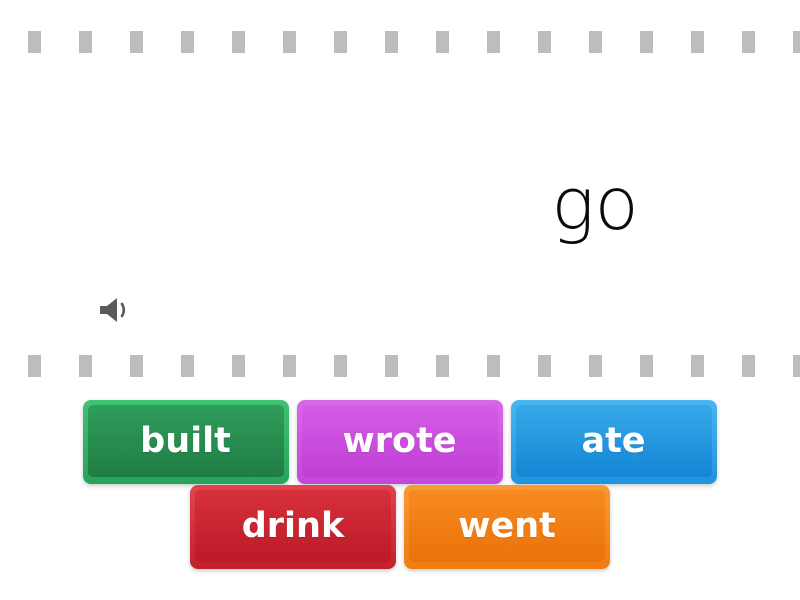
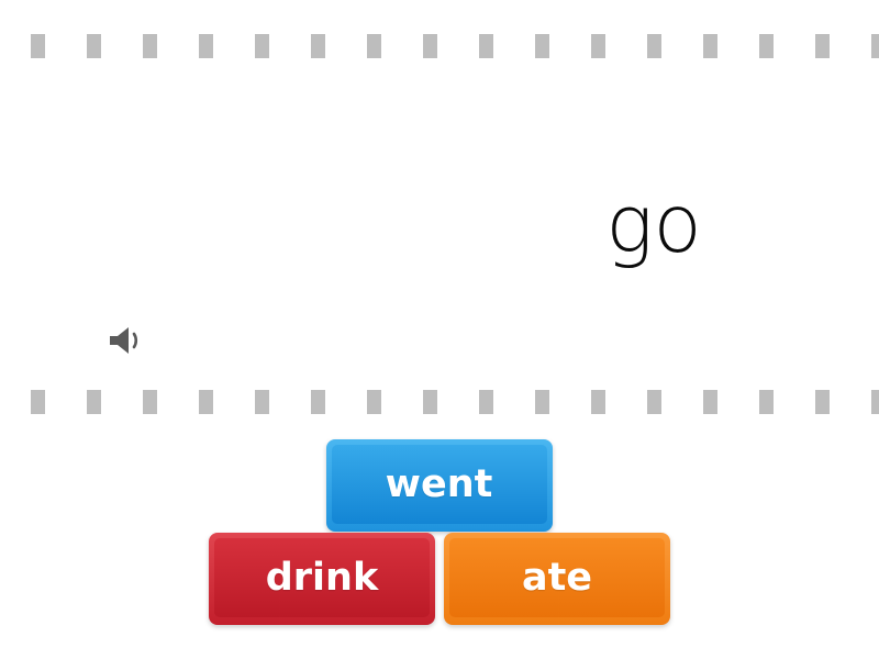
  go
- built
- wrote
- ate
+ went
  drink
- went
+ ate
